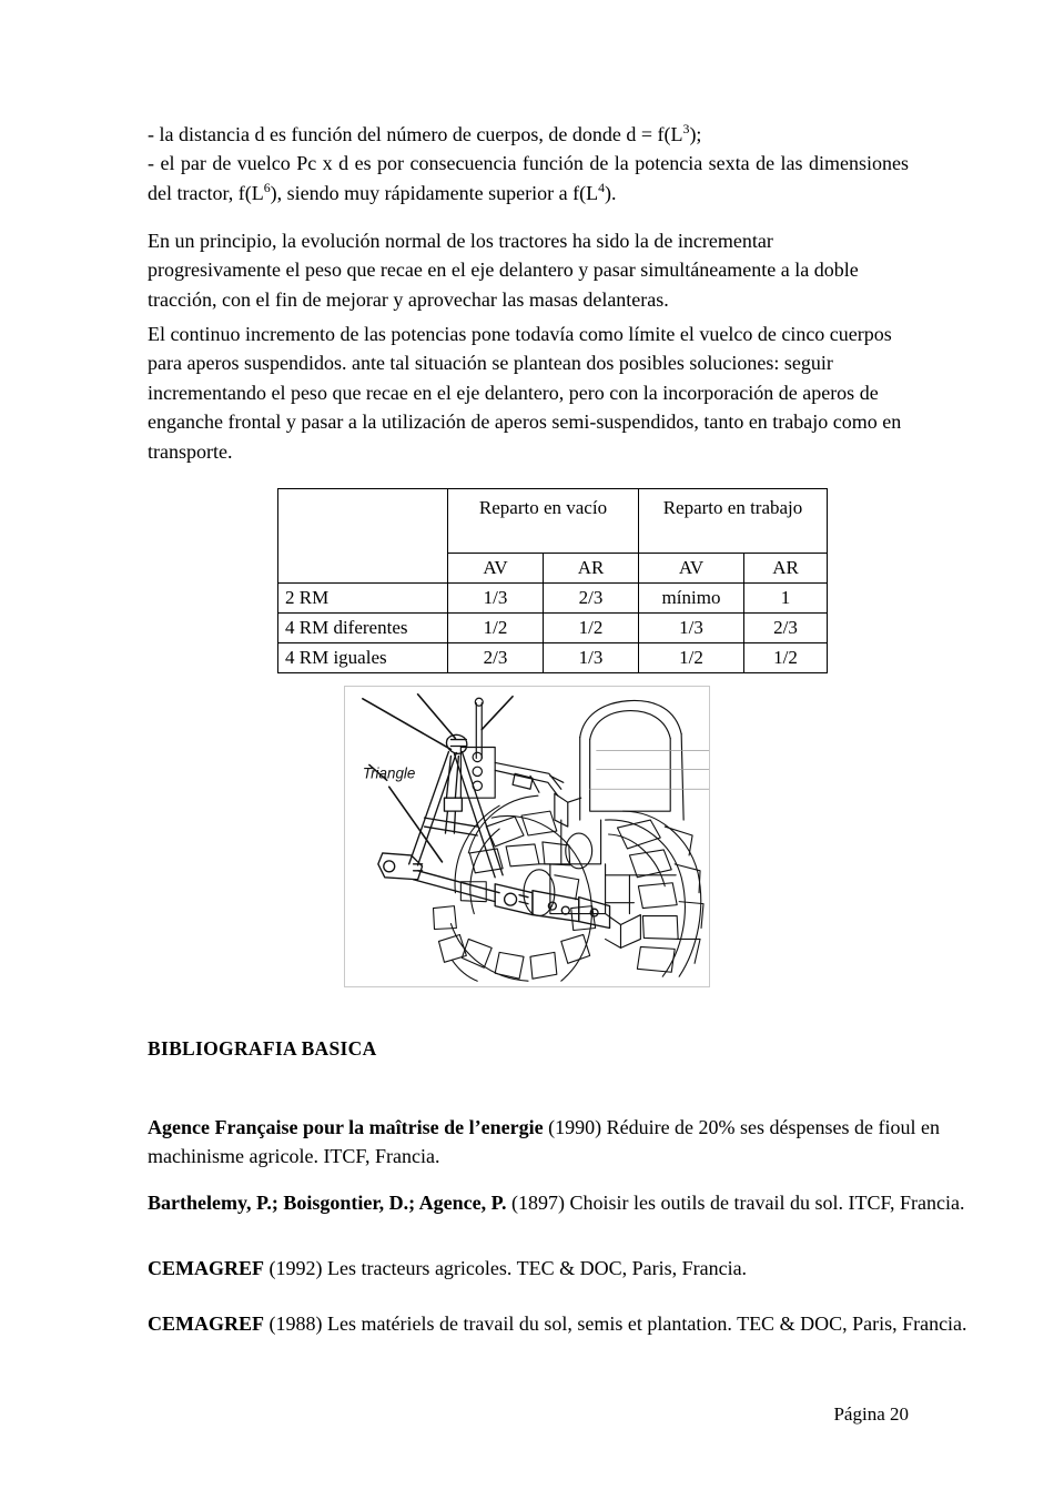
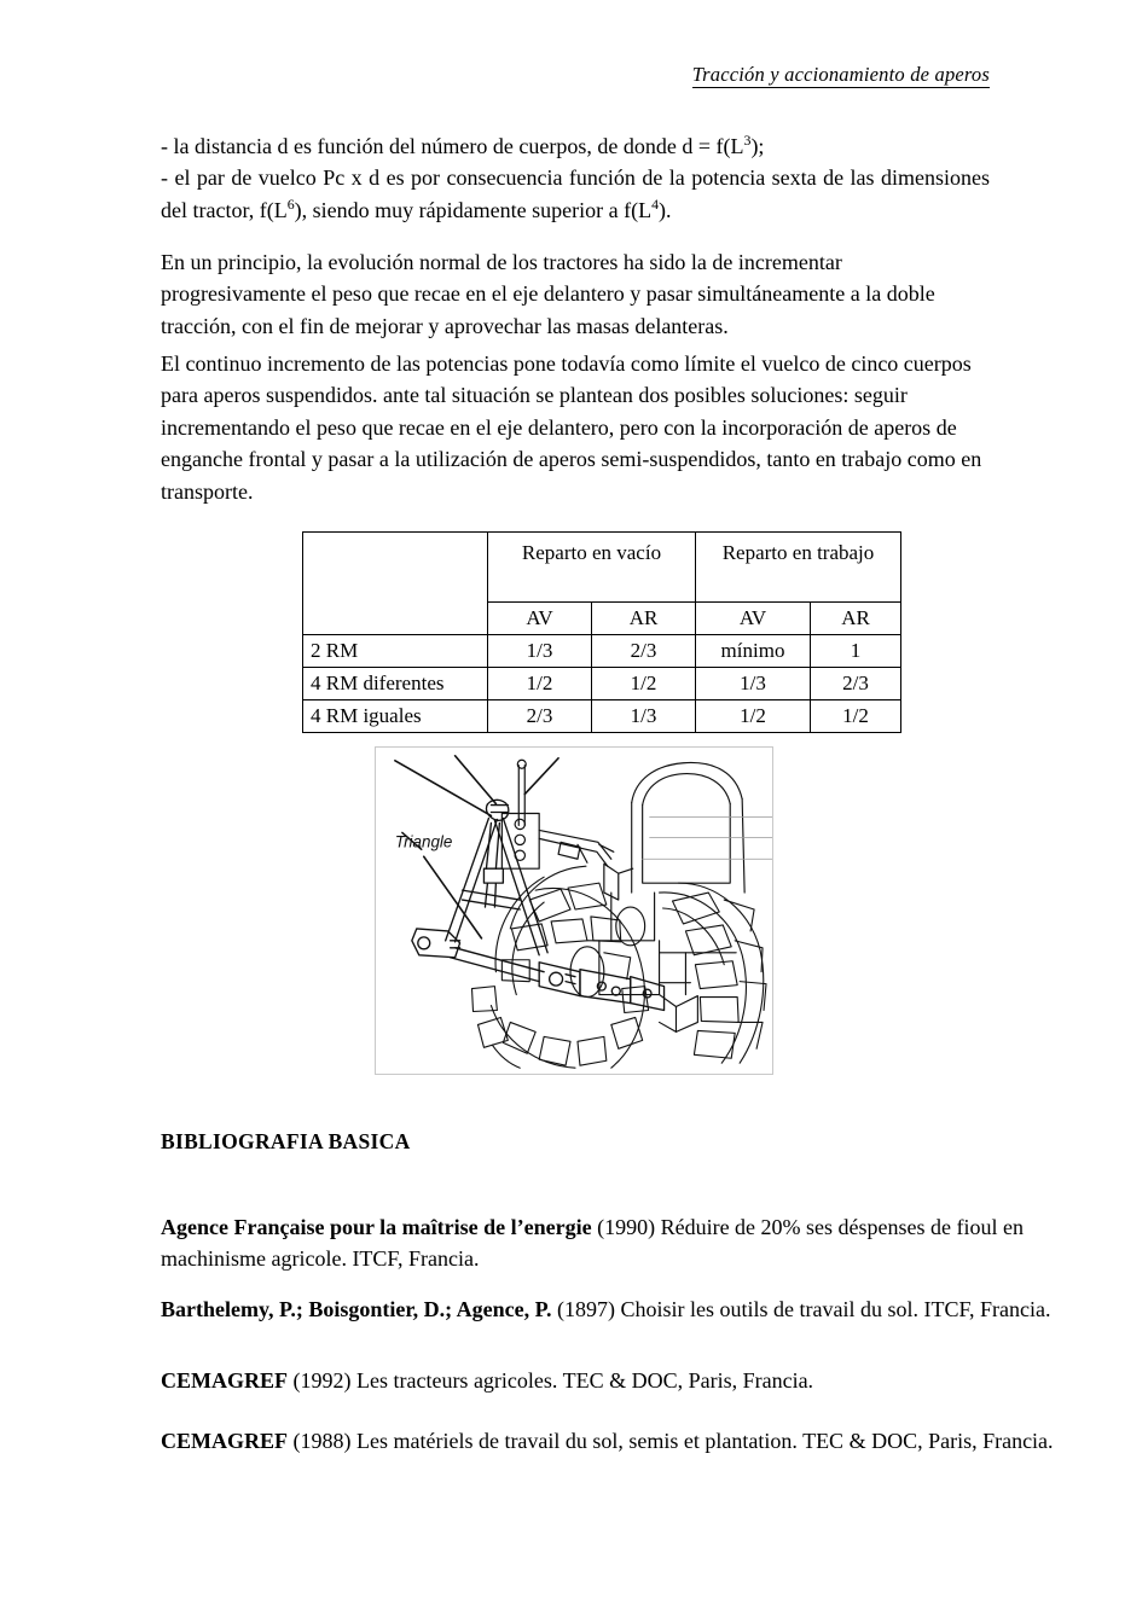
+ Tracción y accionamiento de aperos
  - la distancia d es función del número de cuerpos, de donde d = f(L3);
  - el par de vuelco Pc x d es por consecuencia función de la potencia sexta de las dimensiones del tractor, f(L6), siendo muy rápidamente superior a f(L4).
  En un principio, la evolución normal de los tractores ha sido la de incrementar progresivamente el peso que recae en el eje delantero y pasar simultáneamente a la doble tracción, con el fin de mejorar y aprovechar las masas delanteras.
  El continuo incremento de las potencias pone todavía como límite el vuelco de cinco cuerpos para aperos suspendidos. ante tal situación se plantean dos posibles soluciones: seguir incrementando el peso que recae en el eje delantero, pero con la incorporación de aperos de enganche frontal y pasar a la utilización de aperos semi-suspendidos, tanto en trabajo como en transporte.
  	Reparto en vacío	Reparto en trabajo
  AV	AR	AV	AR
  2 RM	1/3	2/3	mínimo	1
  4 RM diferentes	1/2	1/2	1/3	2/3
  4 RM iguales	2/3	1/3	1/2	1/2
  Triangle
  BIBLIOGRAFIA BASICA
  Agence Française pour la maîtrise de l’energie (1990) Réduire de 20% ses déspenses de fioul en machinisme agricole. ITCF, Francia.
  Barthelemy, P.; Boisgontier, D.; Agence, P. (1897) Choisir les outils de travail du sol. ITCF, Francia.
  CEMAGREF (1992) Les tracteurs agricoles. TEC & DOC, Paris, Francia.
  CEMAGREF (1988) Les matériels de travail du sol, semis et plantation. TEC & DOC, Paris, Francia.
- Página 20
